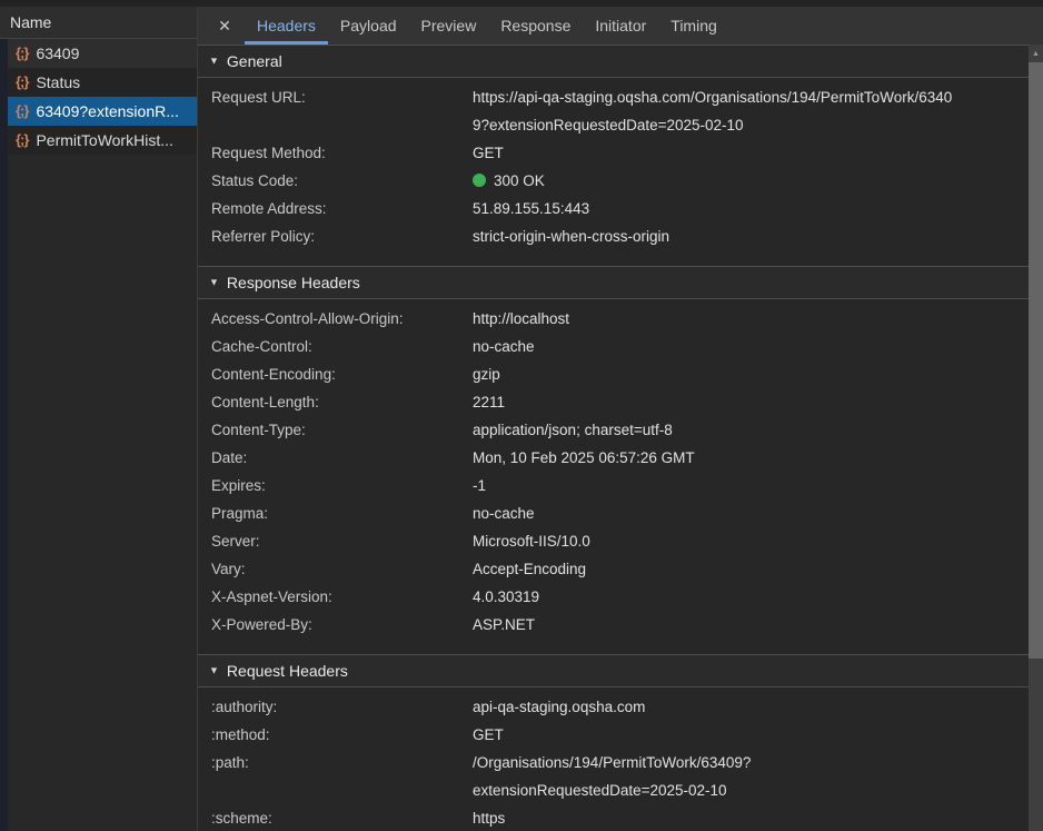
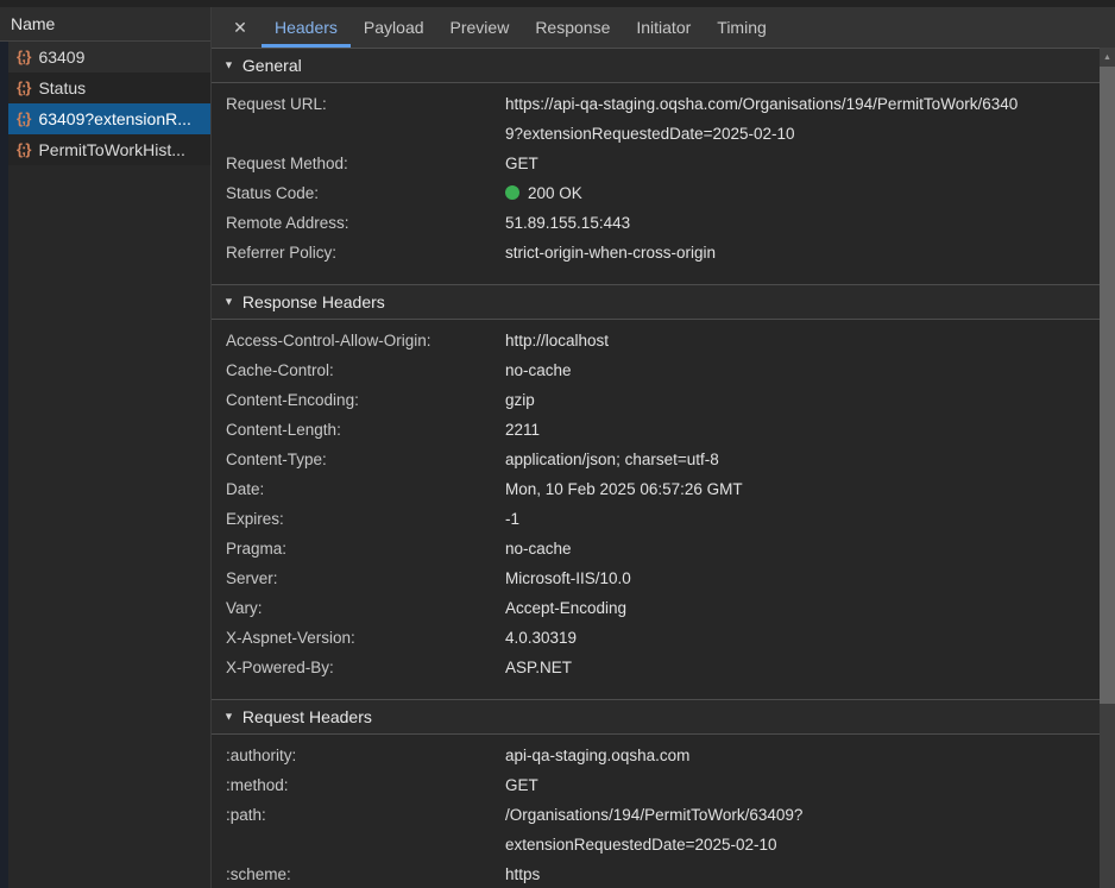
  Name
  {;}
  63409
  {;}
  Status
  {;}
  63409?extensionR...
  {;}
  PermitToWorkHist...
  ✕
  Headers
  Payload
  Preview
  Response
  Initiator
  Timing
  ▼
  General
  Request URL:
  https://api-qa-staging.oqsha.com/Organisations/194/PermitToWork/6340
  9?extensionRequestedDate=2025-02-10
  Request Method:
  GET
  Status Code:
- 300 OK
+ 200 OK
  Remote Address:
  51.89.155.15:443
  Referrer Policy:
  strict-origin-when-cross-origin
  ▼
  Response Headers
  Access-Control-Allow-Origin:
  http://localhost
  Cache-Control:
  no-cache
  Content-Encoding:
  gzip
  Content-Length:
  2211
  Content-Type:
  application/json; charset=utf-8
  Date:
  Mon, 10 Feb 2025 06:57:26 GMT
  Expires:
  -1
  Pragma:
  no-cache
  Server:
  Microsoft-IIS/10.0
  Vary:
  Accept-Encoding
  X-Aspnet-Version:
  4.0.30319
  X-Powered-By:
  ASP.NET
  ▼
  Request Headers
  :authority:
  api-qa-staging.oqsha.com
  :method:
  GET
  :path:
  /Organisations/194/PermitToWork/63409?
  extensionRequestedDate=2025-02-10
  :scheme:
  https
